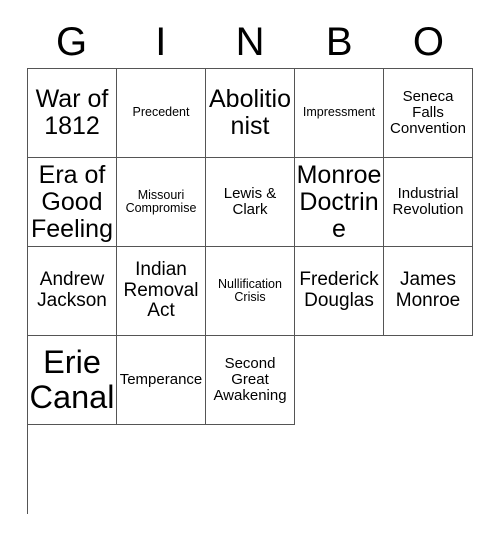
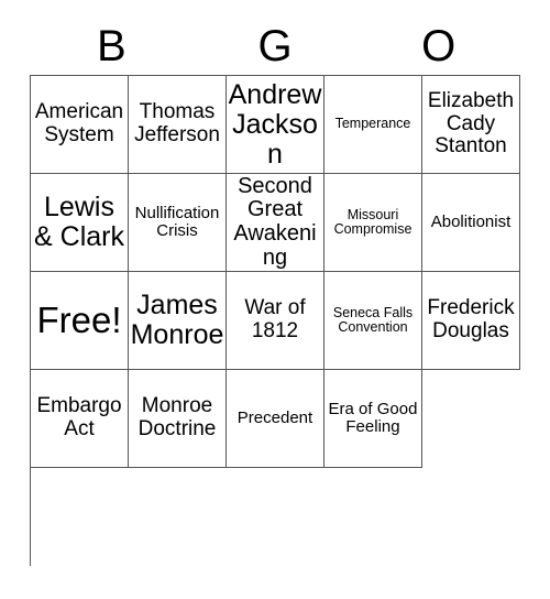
- G
+ B
- I
- N
- B
+ G
  O
+ American System
+ Thomas Jefferson
- War of 1812
+ Andrew Jackson
- Precedent
+ Temperance
+ Elizabeth Cady Stanton
- Abolitionist
+ Lewis & Clark
- Impressment
- Seneca Falls Convention
+ Nullification Crisis
- Era of Good Feeling
+ Second Great Awakening
  Missouri Compromise
- Lewis & Clark
+ Abolitionist
+ Free!
- Monroe Doctrine
+ James Monroe
- Industrial Revolution
- Andrew Jackson
+ War of 1812
- Indian Removal Act
- Nullification Crisis
+ Seneca Falls Convention
  Frederick Douglas
+ Embargo Act
- James Monroe
+ Monroe Doctrine
- Erie Canal
- Temperance
+ Precedent
- Second Great Awakening
+ Era of Good Feeling
